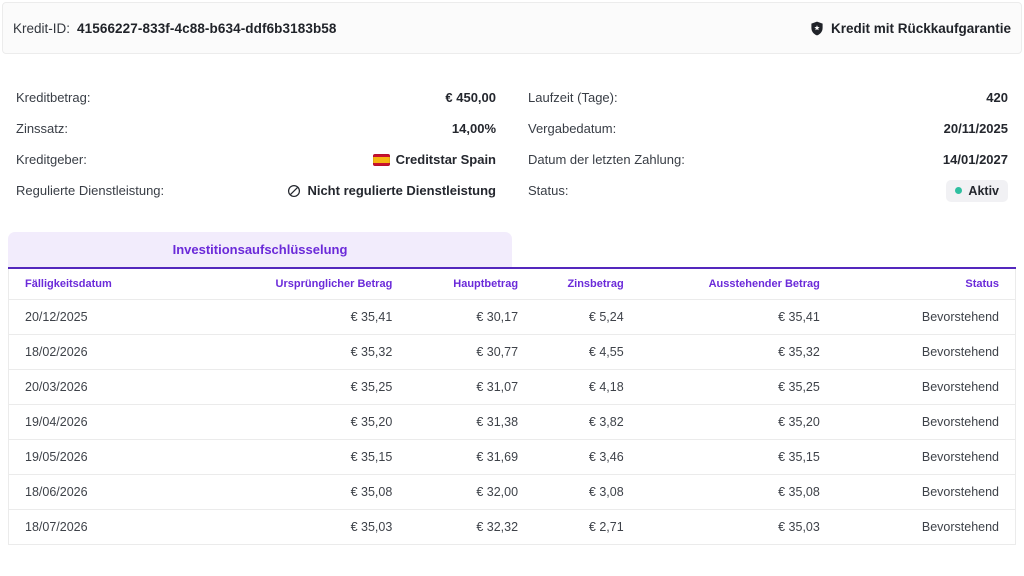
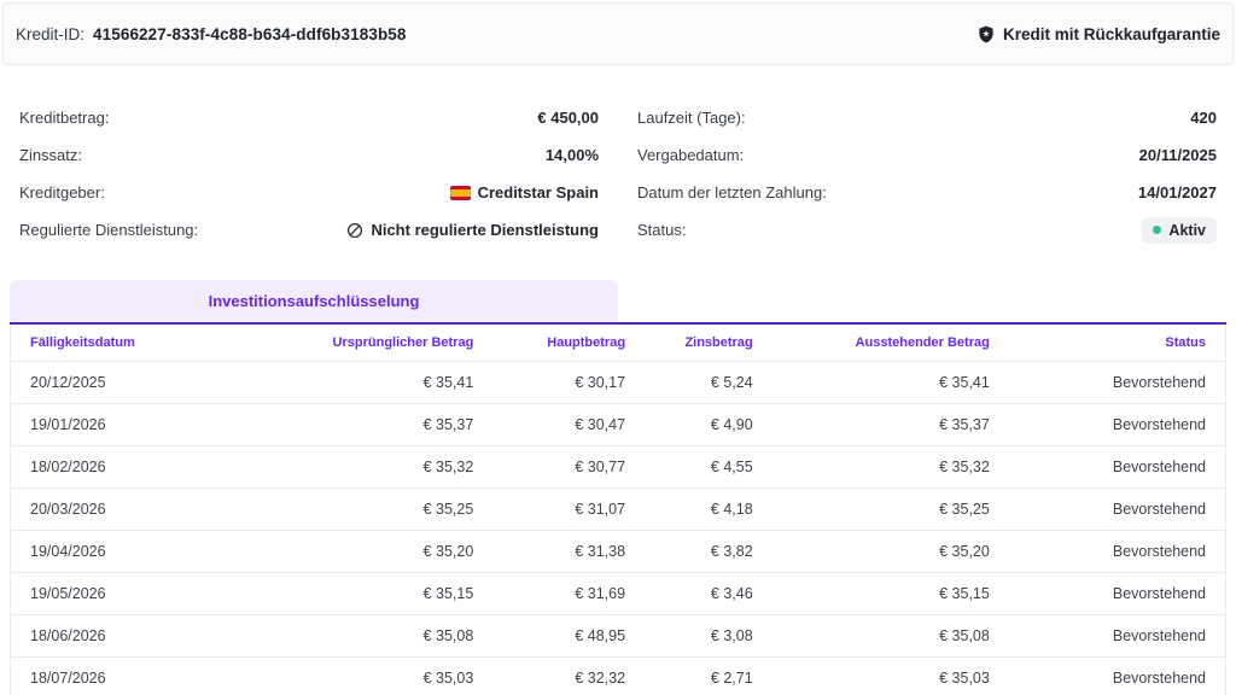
  Kredit-ID:
  41566227-833f-4c88-b634-ddf6b3183b58
  Kredit mit Rückkaufgarantie
  Kreditbetrag:
  € 450,00
  Zinssatz:
  14,00%
  Kreditgeber:
  Creditstar Spain
  Regulierte Dienstleistung:
  Nicht regulierte Dienstleistung
  Laufzeit (Tage):
  420
  Vergabedatum:
  20/11/2025
  Datum der letzten Zahlung:
  14/01/2027
  Status:
  Aktiv
  Investitionsaufschlüsselung
  Fälligkeitsdatum	Ursprünglicher Betrag	Hauptbetrag	Zinsbetrag	Ausstehender Betrag	Status
  20/12/2025	€ 35,41	€ 30,17	€ 5,24	€ 35,41	Bevorstehend
+ 19/01/2026	€ 35,37	€ 30,47	€ 4,90	€ 35,37	Bevorstehend
  18/02/2026	€ 35,32	€ 30,77	€ 4,55	€ 35,32	Bevorstehend
  20/03/2026	€ 35,25	€ 31,07	€ 4,18	€ 35,25	Bevorstehend
  19/04/2026	€ 35,20	€ 31,38	€ 3,82	€ 35,20	Bevorstehend
  19/05/2026	€ 35,15	€ 31,69	€ 3,46	€ 35,15	Bevorstehend
- 18/06/2026	€ 35,08	€ 32,00	€ 3,08	€ 35,08	Bevorstehend
+ 18/06/2026	€ 35,08	€ 48,95	€ 3,08	€ 35,08	Bevorstehend
  18/07/2026	€ 35,03	€ 32,32	€ 2,71	€ 35,03	Bevorstehend
